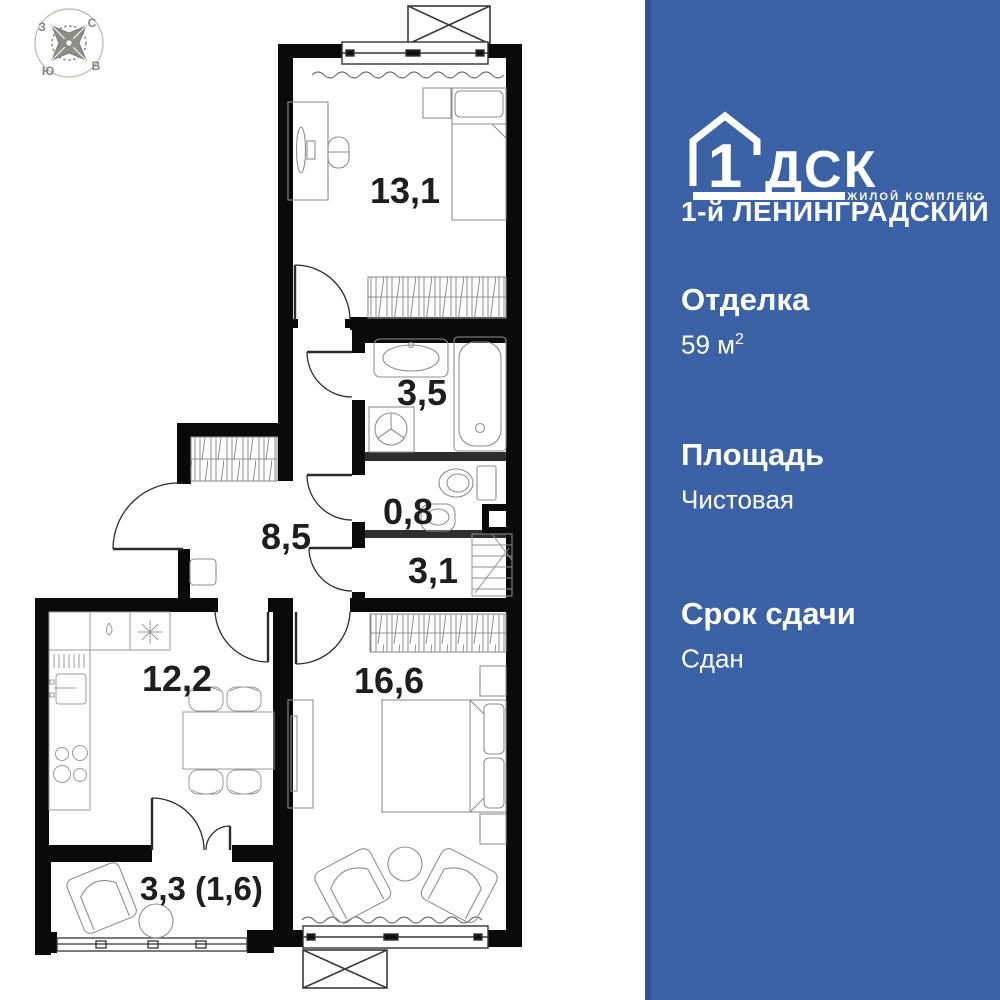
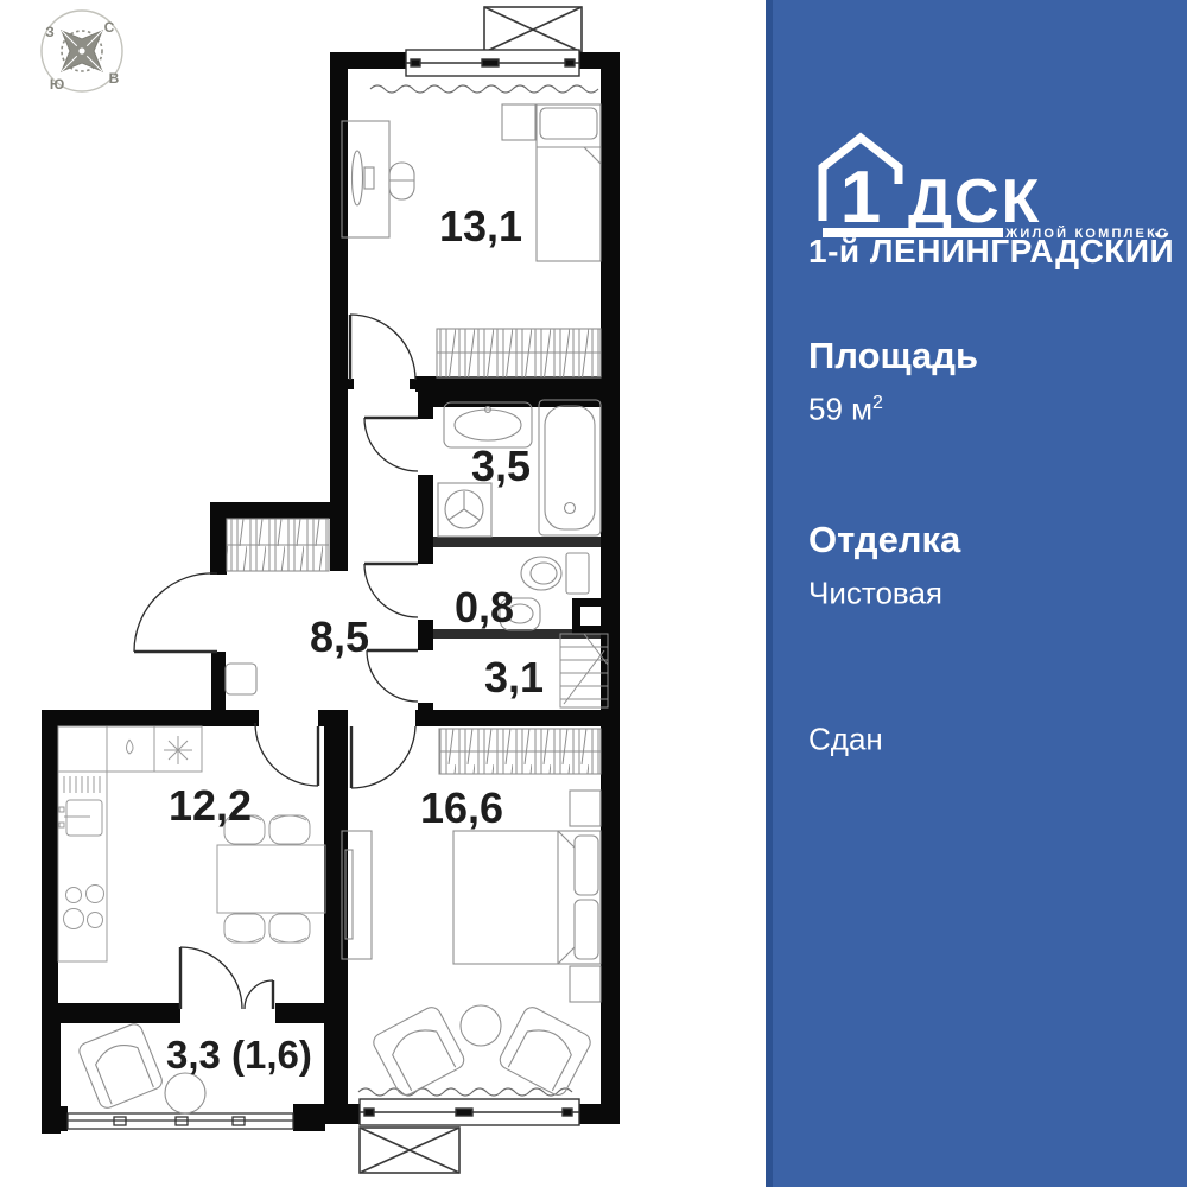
  З
  С
  Ю
  В
  13,1
  3,5
  0,8
  3,1
  8,5
  12,2
  16,6
  3,3 (1,6)
  1
  ДСК
  ЖИЛОЙ КОМПЛЕКС
  1-й ЛЕНИНГРАДСКИЙ
- Отделка
+ Площадь
  59 м2
- Площадь
+ Отделка
  Чистовая
- Срок сдачи
  Сдан
